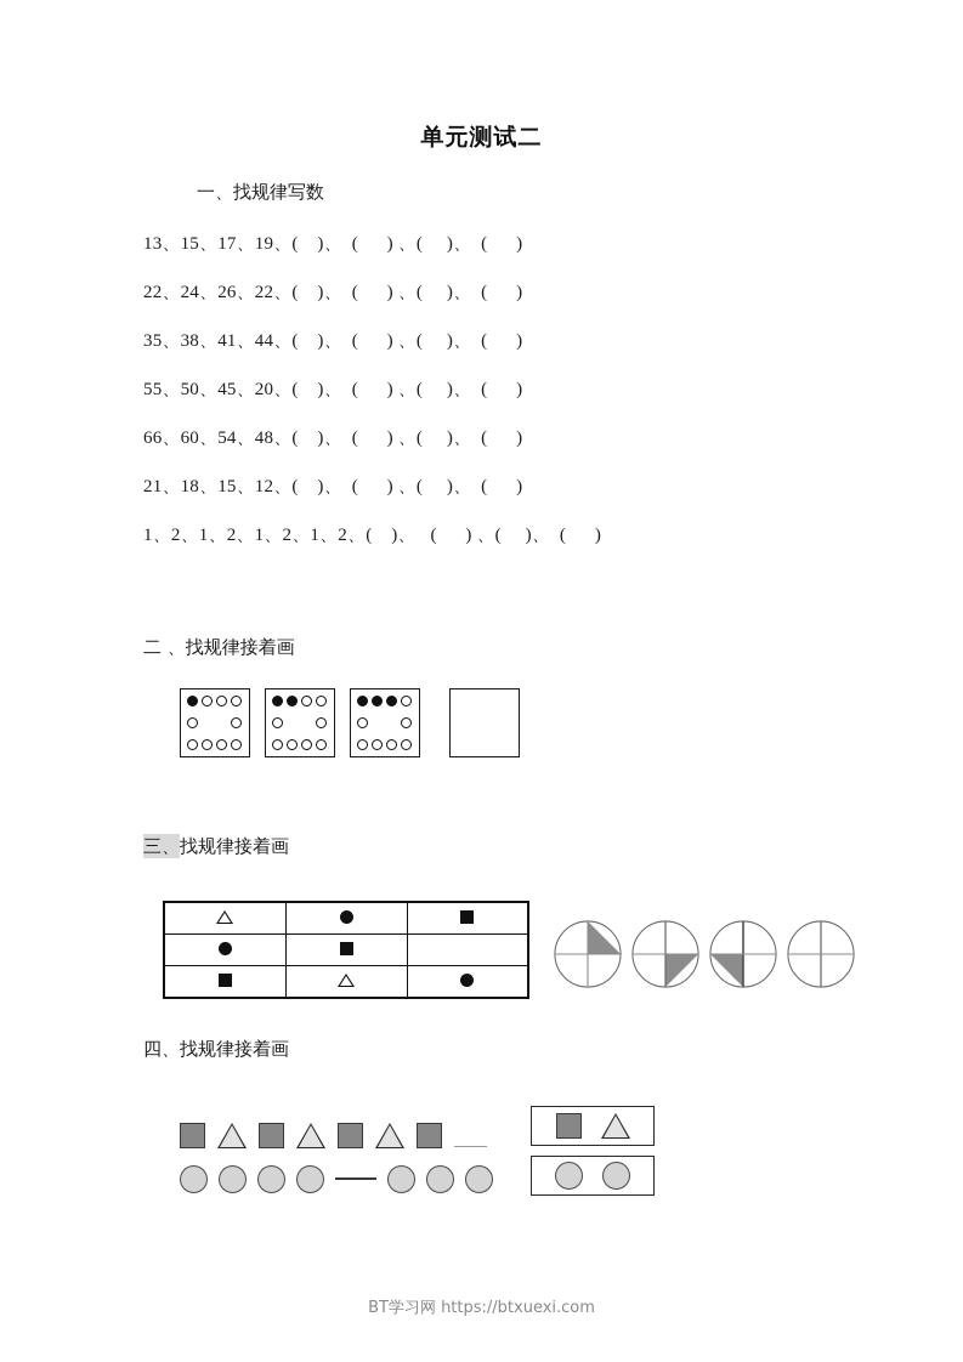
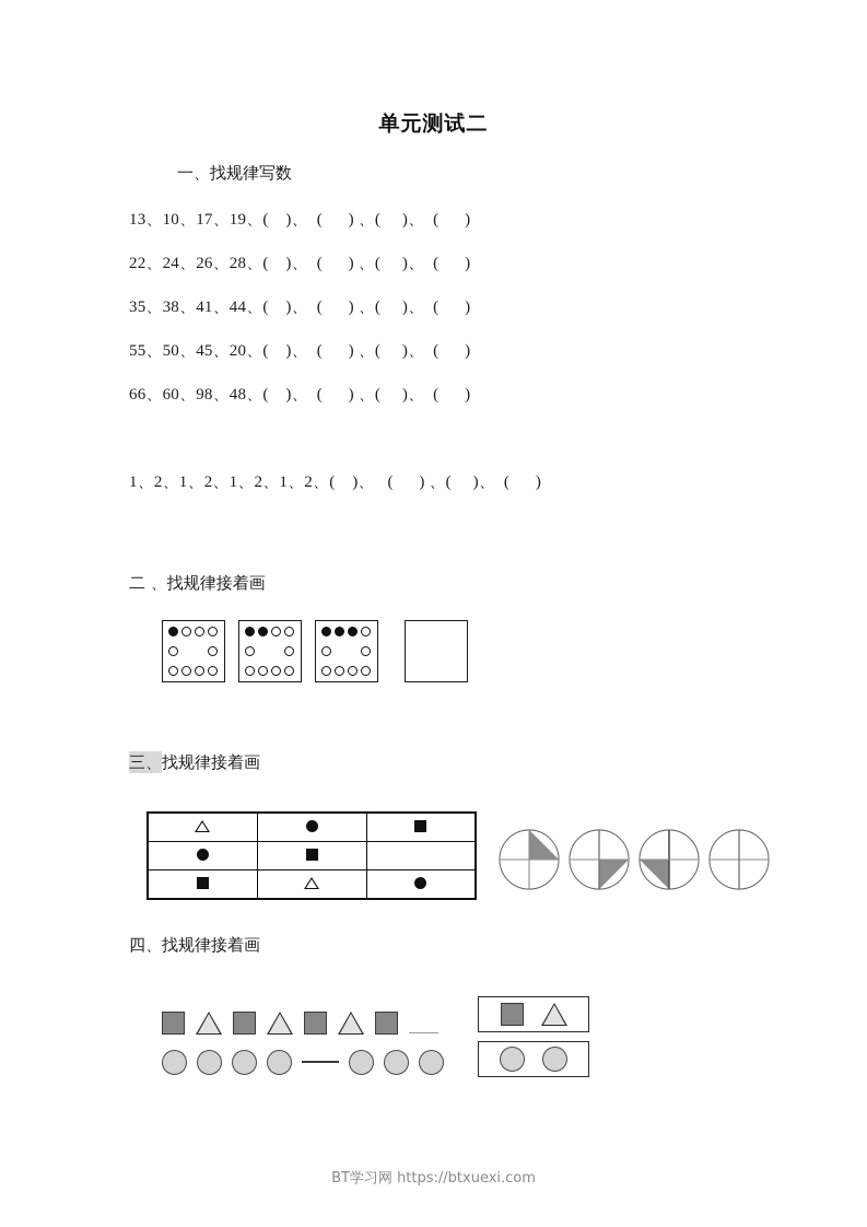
  单元测试二
  一、找规律写数
- 13、15、17、19、( )、 ( ) 、( )、 ( )
+ 13、10、17、19、( )、 ( ) 、( )、 ( )
- 22、24、26、22、( )、 ( ) 、( )、 ( )
+ 22、24、26、28、( )、 ( ) 、( )、 ( )
  35、38、41、44、( )、 ( ) 、( )、 ( )
  55、50、45、20、( )、 ( ) 、( )、 ( )
- 66、60、54、48、( )、 ( ) 、( )、 ( )
+ 66、60、98、48、( )、 ( ) 、( )、 ( )
- 21、18、15、12、( )、 ( ) 、( )、 ( )
  1、2、1、2、1、2、1、2、( )、 ( ) 、( )、 ( )
  二 、找规律接着画
  三、找规律接着画
  四、找规律接着画
  BT学习网 https://btxuexi.com
